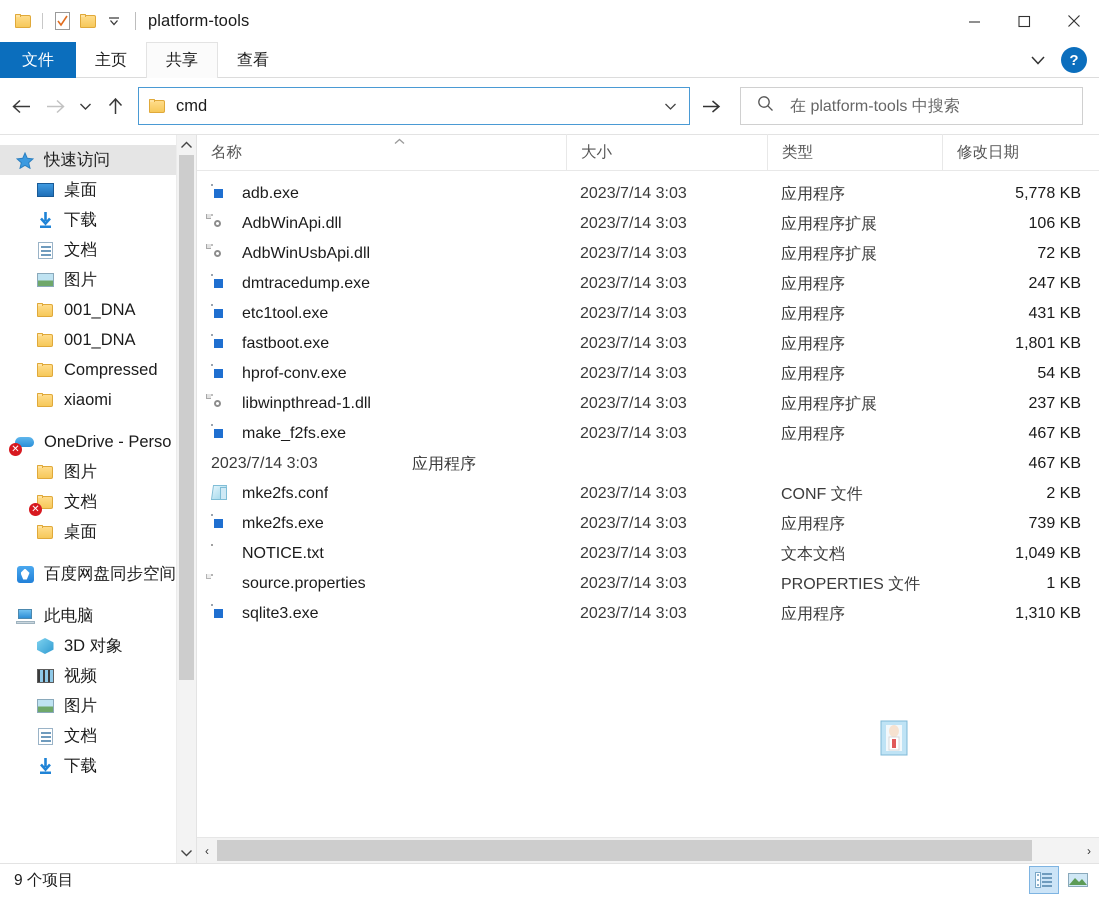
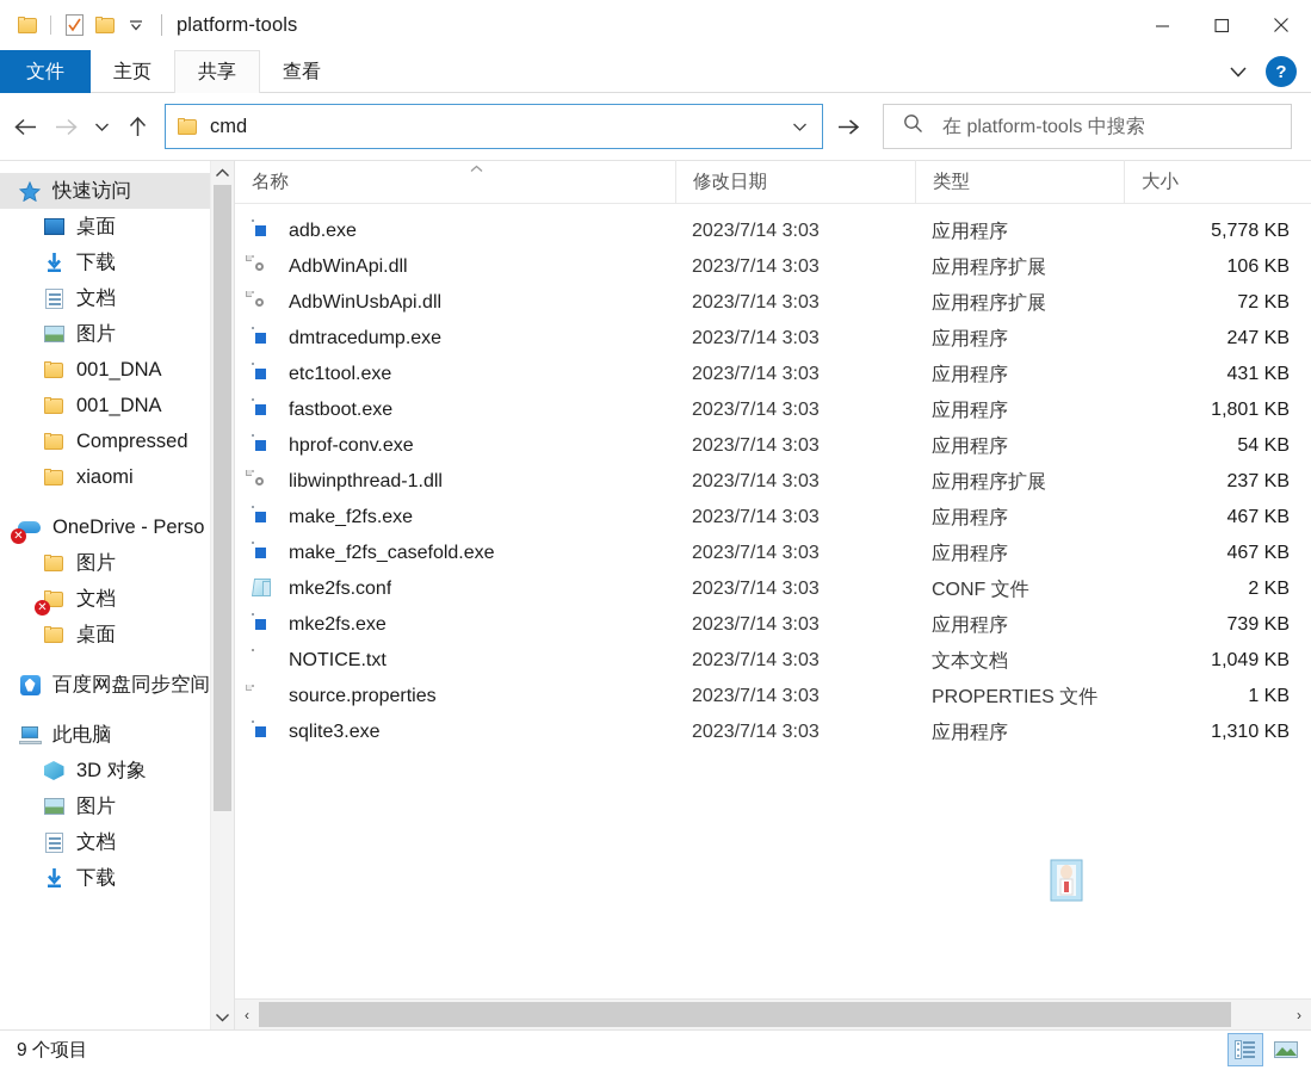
  platform-tools
  文件
  主页
  共享
  查看
  ?
  cmd
  在 platform-tools 中搜索
  快速访问
  桌面
  下载
  文档
  图片
  001_DNA
  001_DNA
  Compressed
  xiaomi
  ✕
  OneDrive - Perso
  图片
  ✕
  文档
  桌面
  百度网盘同步空间
  此电脑
  3D 对象
- 视频
  图片
  文档
  下载
  名称
- 大小
+ 修改日期
  类型
- 修改日期
+ 大小
  adb.exe
  2023/7/14 3:03
  应用程序
  5,778 KB
  AdbWinApi.dll
  2023/7/14 3:03
  应用程序扩展
  106 KB
  AdbWinUsbApi.dll
  2023/7/14 3:03
  应用程序扩展
  72 KB
  dmtracedump.exe
  2023/7/14 3:03
  应用程序
  247 KB
  etc1tool.exe
  2023/7/14 3:03
  应用程序
  431 KB
  fastboot.exe
  2023/7/14 3:03
  应用程序
  1,801 KB
  hprof-conv.exe
  2023/7/14 3:03
  应用程序
  54 KB
  libwinpthread-1.dll
  2023/7/14 3:03
  应用程序扩展
  237 KB
  make_f2fs.exe
  2023/7/14 3:03
  应用程序
  467 KB
+ make_f2fs_casefold.exe
  2023/7/14 3:03
  应用程序
  467 KB
  mke2fs.conf
  2023/7/14 3:03
  CONF 文件
  2 KB
  mke2fs.exe
  2023/7/14 3:03
  应用程序
  739 KB
  NOTICE.txt
  2023/7/14 3:03
  文本文档
  1,049 KB
  source.properties
  2023/7/14 3:03
  PROPERTIES 文件
  1 KB
  sqlite3.exe
  2023/7/14 3:03
  应用程序
  1,310 KB
  ‹
  ›
  9 个项目
